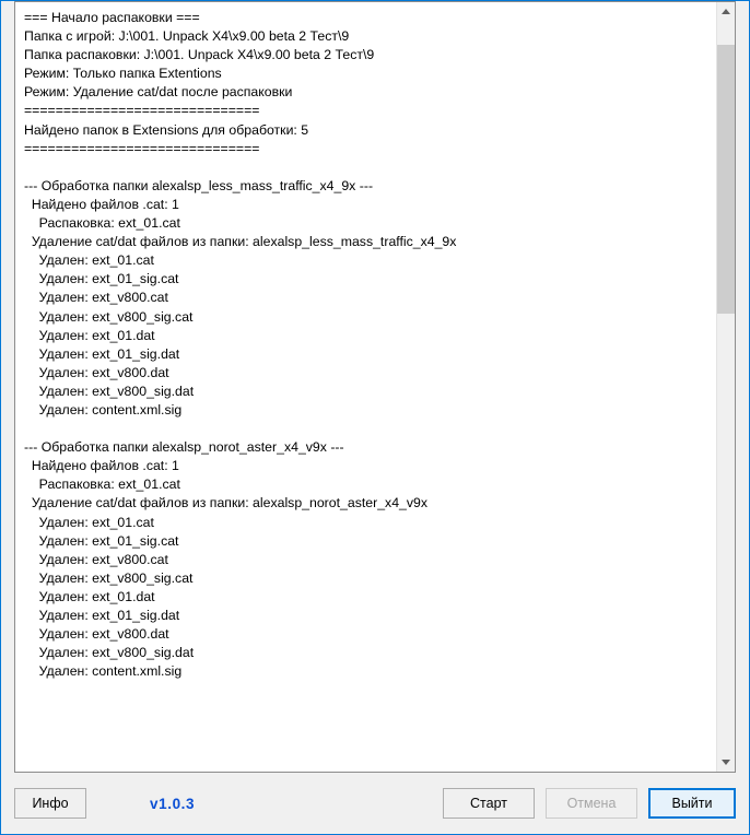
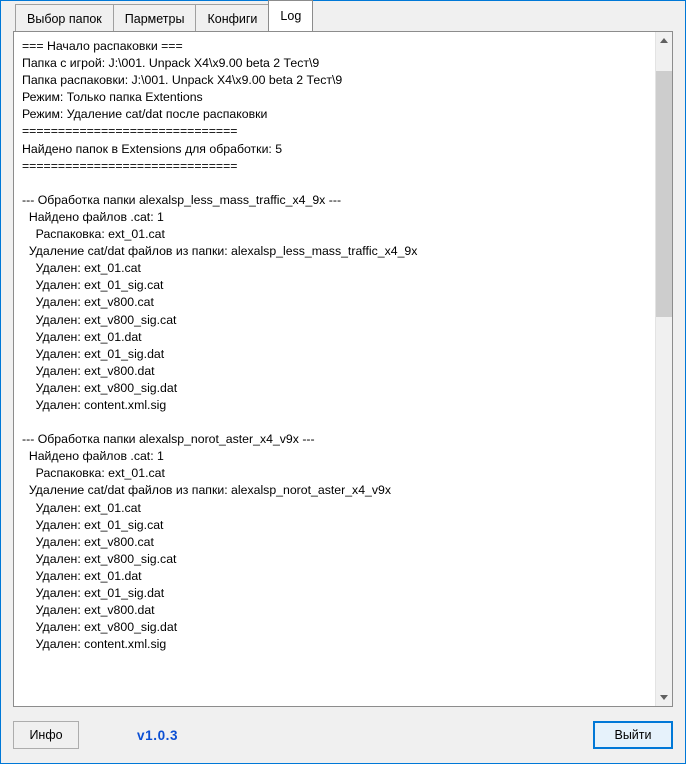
+ Выбор папок
+ Парметры
+ Конфиги
+ Log
  === Начало распаковки ===
  Папка с игрой: J:\001. Unpack X4\x9.00 beta 2 Тест\9
  Папка распаковки: J:\001. Unpack X4\x9.00 beta 2 Тест\9
  Режим: Только папка Extentions
  Режим: Удаление cat/dat после распаковки
  ==============================
  Найдено папок в Extensions для обработки: 5
  ==============================
  --- Обработка папки alexalsp_less_mass_traffic_x4_9x ---
  Найдено файлов .cat: 1
  Распаковка: ext_01.cat
  Удаление cat/dat файлов из папки: alexalsp_less_mass_traffic_x4_9x
  Удален: ext_01.cat
  Удален: ext_01_sig.cat
  Удален: ext_v800.cat
  Удален: ext_v800_sig.cat
  Удален: ext_01.dat
  Удален: ext_01_sig.dat
  Удален: ext_v800.dat
  Удален: ext_v800_sig.dat
  Удален: content.xml.sig
  --- Обработка папки alexalsp_norot_aster_x4_v9x ---
  Найдено файлов .cat: 1
  Распаковка: ext_01.cat
  Удаление cat/dat файлов из папки: alexalsp_norot_aster_x4_v9x
  Удален: ext_01.cat
  Удален: ext_01_sig.cat
  Удален: ext_v800.cat
  Удален: ext_v800_sig.cat
  Удален: ext_01.dat
  Удален: ext_01_sig.dat
  Удален: ext_v800.dat
  Удален: ext_v800_sig.dat
  Удален: content.xml.sig
  Инфо
  v1.0.3
- Старт
- Отмена
  Выйти
